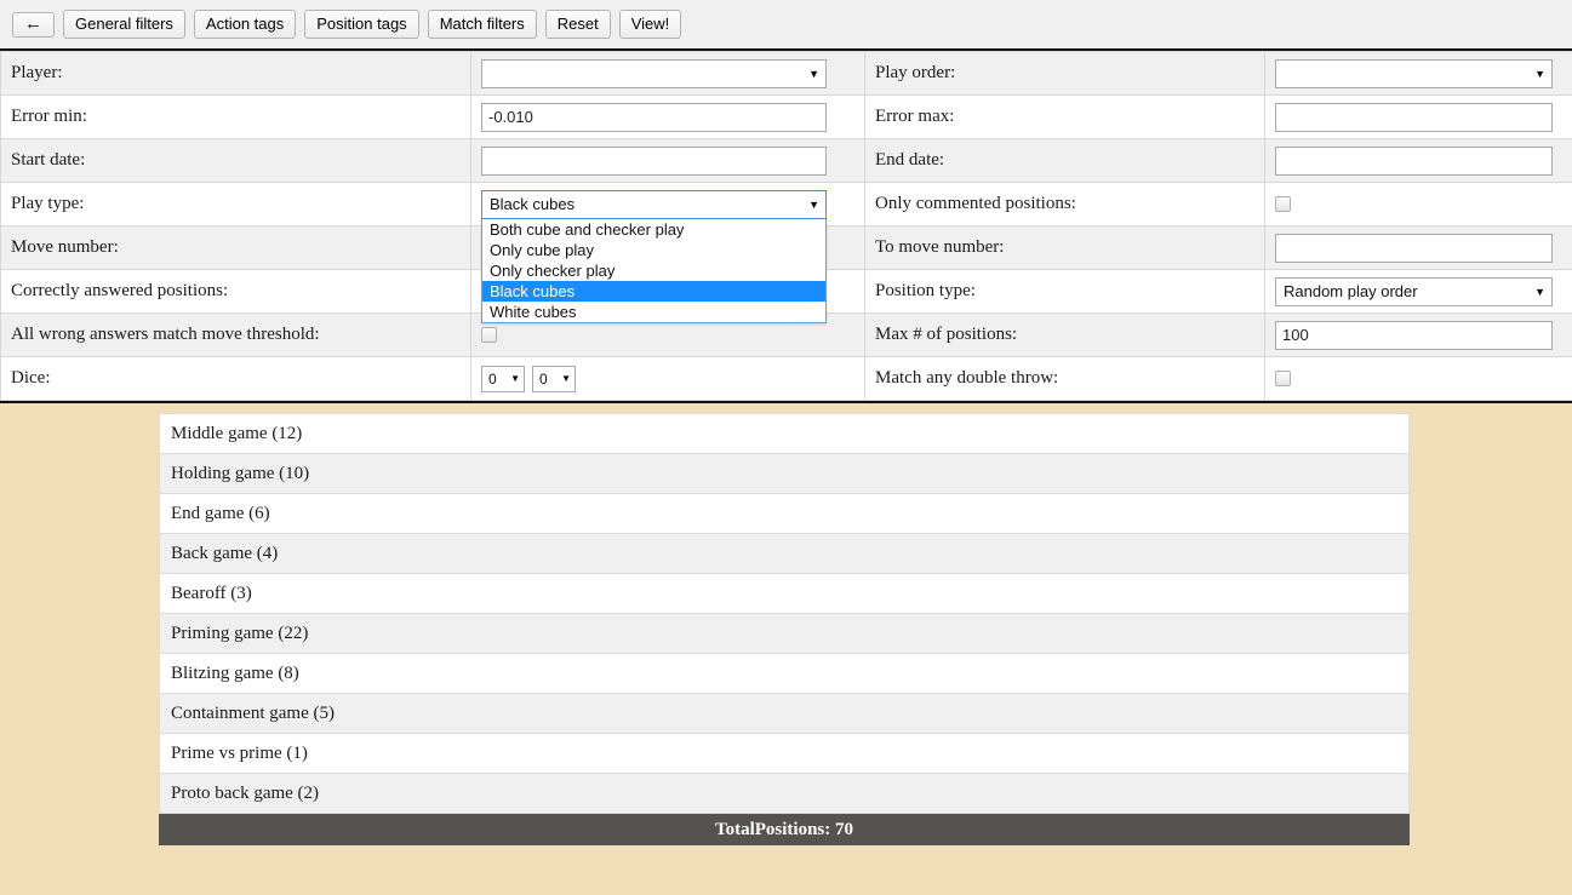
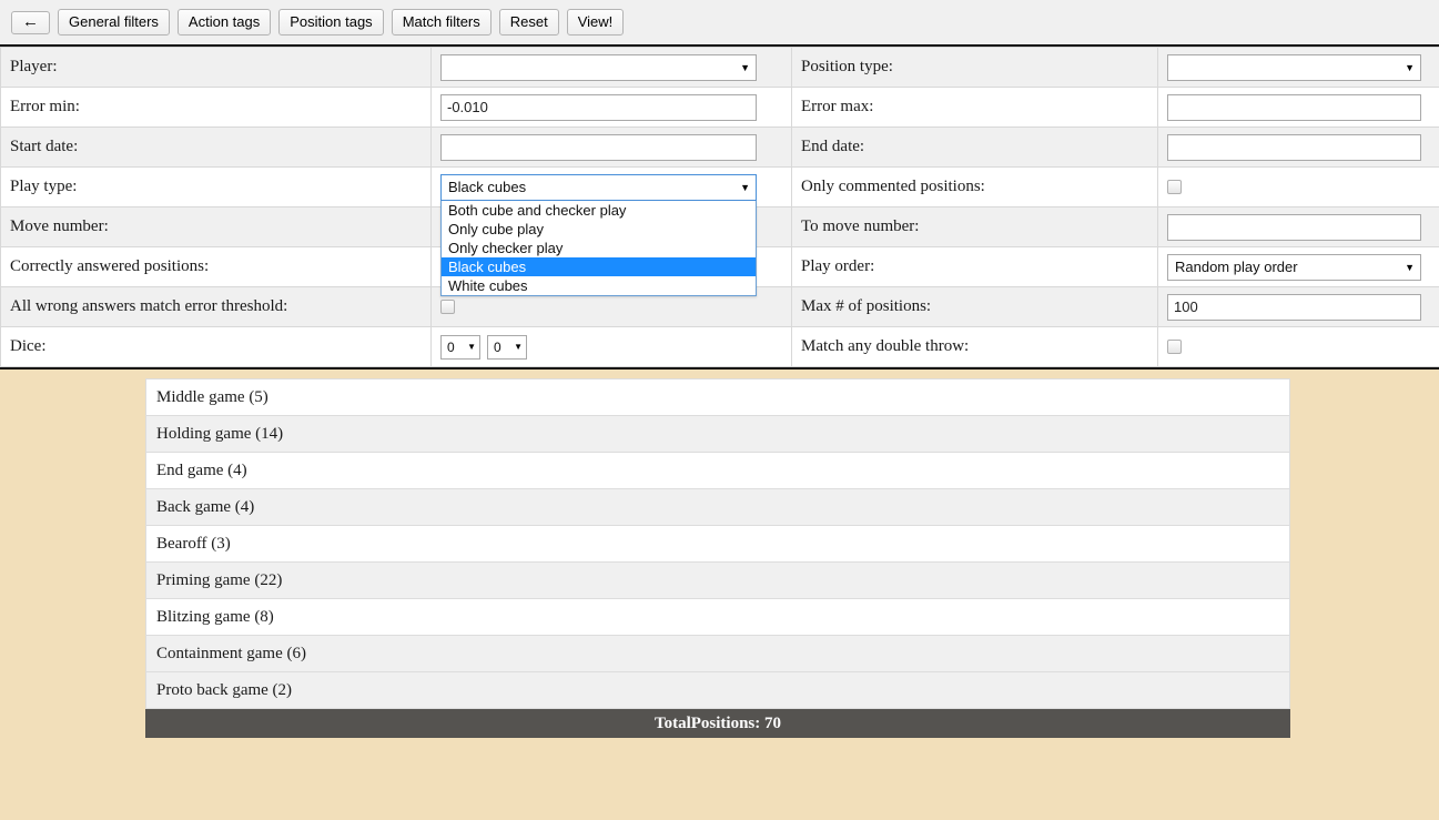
  ←
  General filters
  Action tags
  Position tags
  Match filters
  Reset
  View!
- Player:	▼	Play order:	▼
+ Player:	▼	Position type:	▼
  Error min:	-0.010	Error max:
  Start date:		End date:
  Play type:	Black cubes ▼ Both cube and checker playOnly cube playOnly checker playBlack cubesWhite cubes	Only commented positions:
  Move number:		To move number:
- Correctly answered positions:		Position type:	Random play order ▼
+ Correctly answered positions:		Play order:	Random play order ▼
- All wrong answers match move threshold:		Max # of positions:	100
+ All wrong answers match error threshold:		Max # of positions:	100
  Dice:	0 ▼ 0 ▼	Match any double throw:
- Middle game (12)
+ Middle game (5)
- Holding game (10)
+ Holding game (14)
- End game (6)
+ End game (4)
  Back game (4)
  Bearoff (3)
  Priming game (22)
  Blitzing game (8)
- Containment game (5)
+ Containment game (6)
- Prime vs prime (1)
  Proto back game (2)
  TotalPositions: 70
